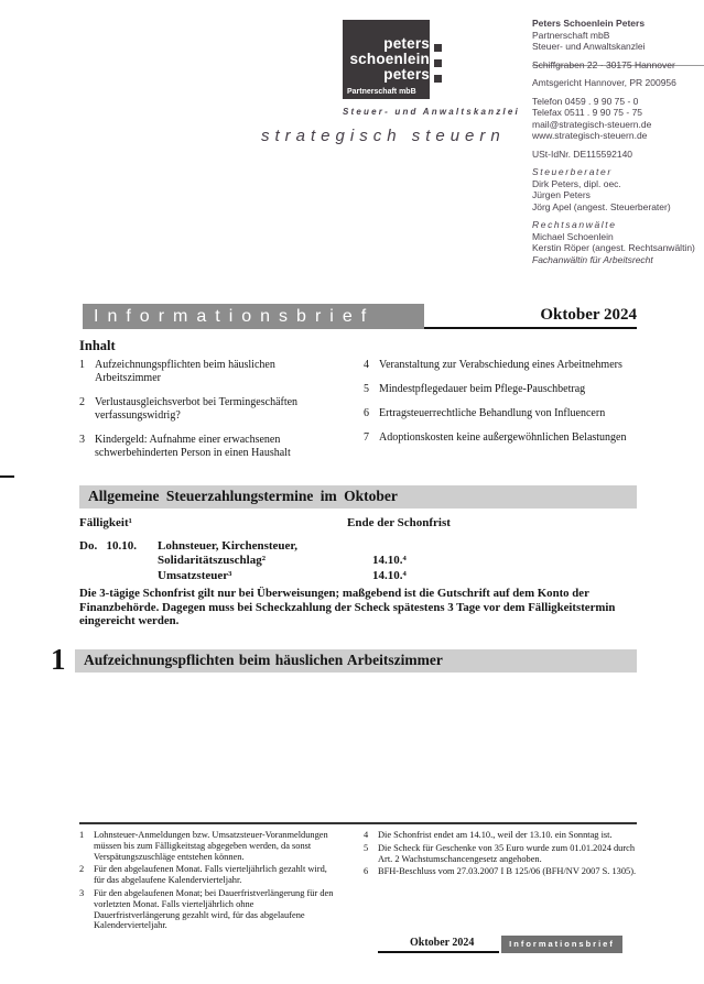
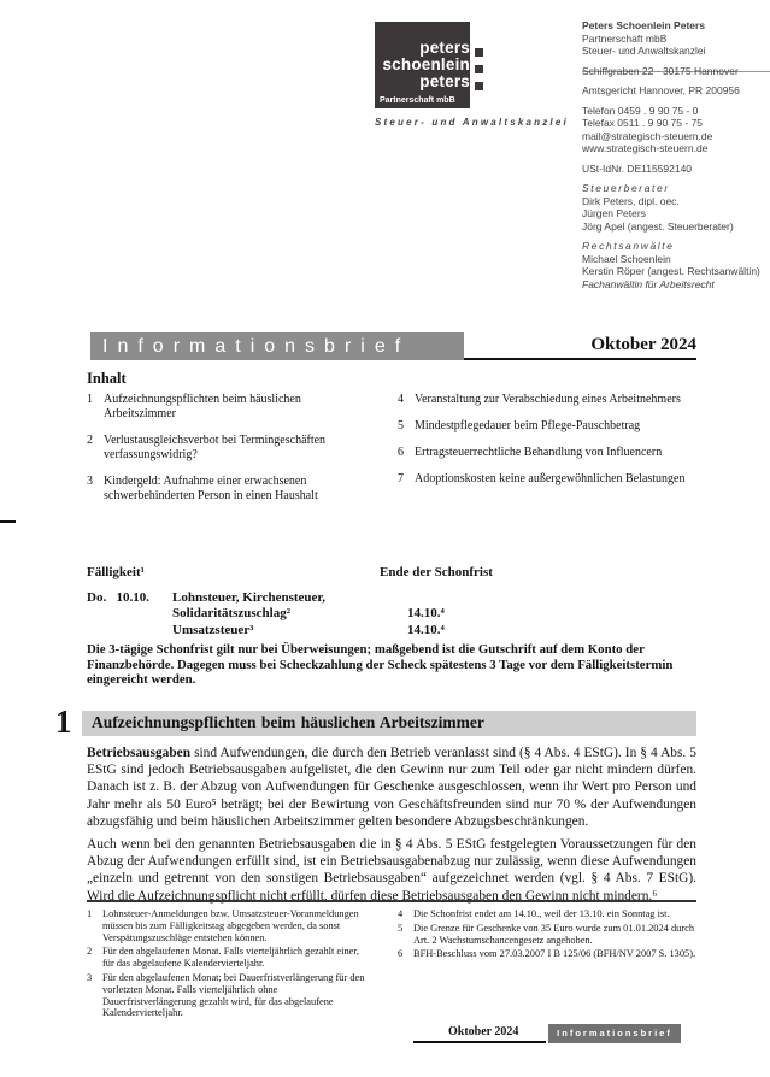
  peters
  schoenlein
  peters
  Steuer- und Anwaltskanzlei
- strategisch steuern
  Peters Schoenlein Peters
  Partnerschaft mbB
  Steuer- und Anwaltskanzlei
  Schiffgraben 22 · 30175 Hannover
  Amtsgericht Hannover, PR 200956
  Telefon 0459 . 9 90 75 - 0
  Telefax 0511 . 9 90 75 - 75
  mail@strategisch-steuern.de
  www.strategisch-steuern.de
  USt-IdNr. DE115592140
  Steuerberater
  Dirk Peters, dipl. oec.
  Jürgen Peters
  Jörg Apel (angest. Steuerberater)
  Rechtsanwälte
  Michael Schoenlein
  Kerstin Röper (angest. Rechtsanwältin)
  Fachanwältin für Arbeitsrecht
  Informationsbrief
  Oktober 2024
  Inhalt
  1
  Aufzeichnungspflichten beim häuslichen Arbeitszimmer
  2
  Verlustausgleichsverbot bei Termingeschäften verfassungswidrig?
  3
  Kindergeld: Aufnahme einer erwachsenen schwerbehinderten Person in einen Haushalt
  4
  Veranstaltung zur Verabschiedung eines Arbeitnehmers
  5
  Mindestpflegedauer beim Pflege-Pauschbetrag
  6
  Ertragsteuerrechtliche Behandlung von Influencern
  7
  Adoptionskosten keine außergewöhnlichen Belastungen
- Allgemeine Steuerzahlungstermine im Oktober
  Fälligkeit¹
  Ende der Schonfrist
  Do. 10.10.
  Lohnsteuer, Kirchensteuer,
  Solidaritätszuschlag²
  14.10.⁴
  Umsatzsteuer³
  14.10.⁴
  Die 3-tägige Schonfrist gilt nur bei Überweisungen; maßgebend ist die Gutschrift auf dem Konto der Finanzbehörde. Dagegen muss bei Scheckzahlung der Scheck spätestens 3 Tage vor dem Fälligkeitstermin eingereicht werden.
  1
  Aufzeichnungspflichten beim häuslichen Arbeitszimmer
+ Betriebsausgaben sind Aufwendungen, die durch den Betrieb veranlasst sind (§ 4 Abs. 4 EStG). In § 4 Abs. 5 EStG sind jedoch Betriebsausgaben aufgelistet, die den Gewinn nur zum Teil oder gar nicht mindern dürfen. Danach ist z. B. der Abzug von Aufwendungen für Geschenke ausgeschlossen, wenn ihr Wert pro Person und Jahr mehr als 50 Euro⁵ beträgt; bei der Bewirtung von Geschäftsfreunden sind nur 70 % der Aufwendungen abzugsfähig und beim häuslichen Arbeitszimmer gelten besondere Abzugsbeschränkungen.
+ Auch wenn bei den genannten Betriebsausgaben die in § 4 Abs. 5 EStG festgelegten Voraussetzungen für den Abzug der Aufwendungen erfüllt sind, ist ein Betriebsausgabenabzug nur zulässig, wenn diese Aufwendungen „einzeln und getrennt von den sonstigen Betriebsausgaben“ aufgezeichnet werden (vgl. § 4 Abs. 7 EStG). Wird die Aufzeichnungspflicht nicht erfüllt, dürfen diese Betriebsausgaben den Gewinn nicht mindern.⁶
  1
  Lohnsteuer-Anmeldungen bzw. Umsatzsteuer-Voranmeldungen müssen bis zum Fälligkeitstag abgegeben werden, da sonst Verspätungszuschläge entstehen können.
  2
- Für den abgelaufenen Monat. Falls vierteljährlich gezahlt wird, für das abgelaufene Kalendervierteljahr.
+ Für den abgelaufenen Monat. Falls vierteljährlich gezahlt einer, für das abgelaufene Kalendervierteljahr.
  3
  Für den abgelaufenen Monat; bei Dauerfristverlängerung für den vorletzten Monat. Falls vierteljährlich ohne Dauerfristverlängerung gezahlt wird, für das abgelaufene Kalendervierteljahr.
  4
  Die Schonfrist endet am 14.10., weil der 13.10. ein Sonntag ist.
  5
- Die Scheck für Geschenke von 35 Euro wurde zum 01.01.2024 durch Art. 2 Wachstumschancengesetz angehoben.
+ Die Grenze für Geschenke von 35 Euro wurde zum 01.01.2024 durch Art. 2 Wachstumschancengesetz angehoben.
  6
  BFH-Beschluss vom 27.03.2007 I B 125/06 (BFH/NV 2007 S. 1305).
  Oktober 2024
  Informationsbrief
